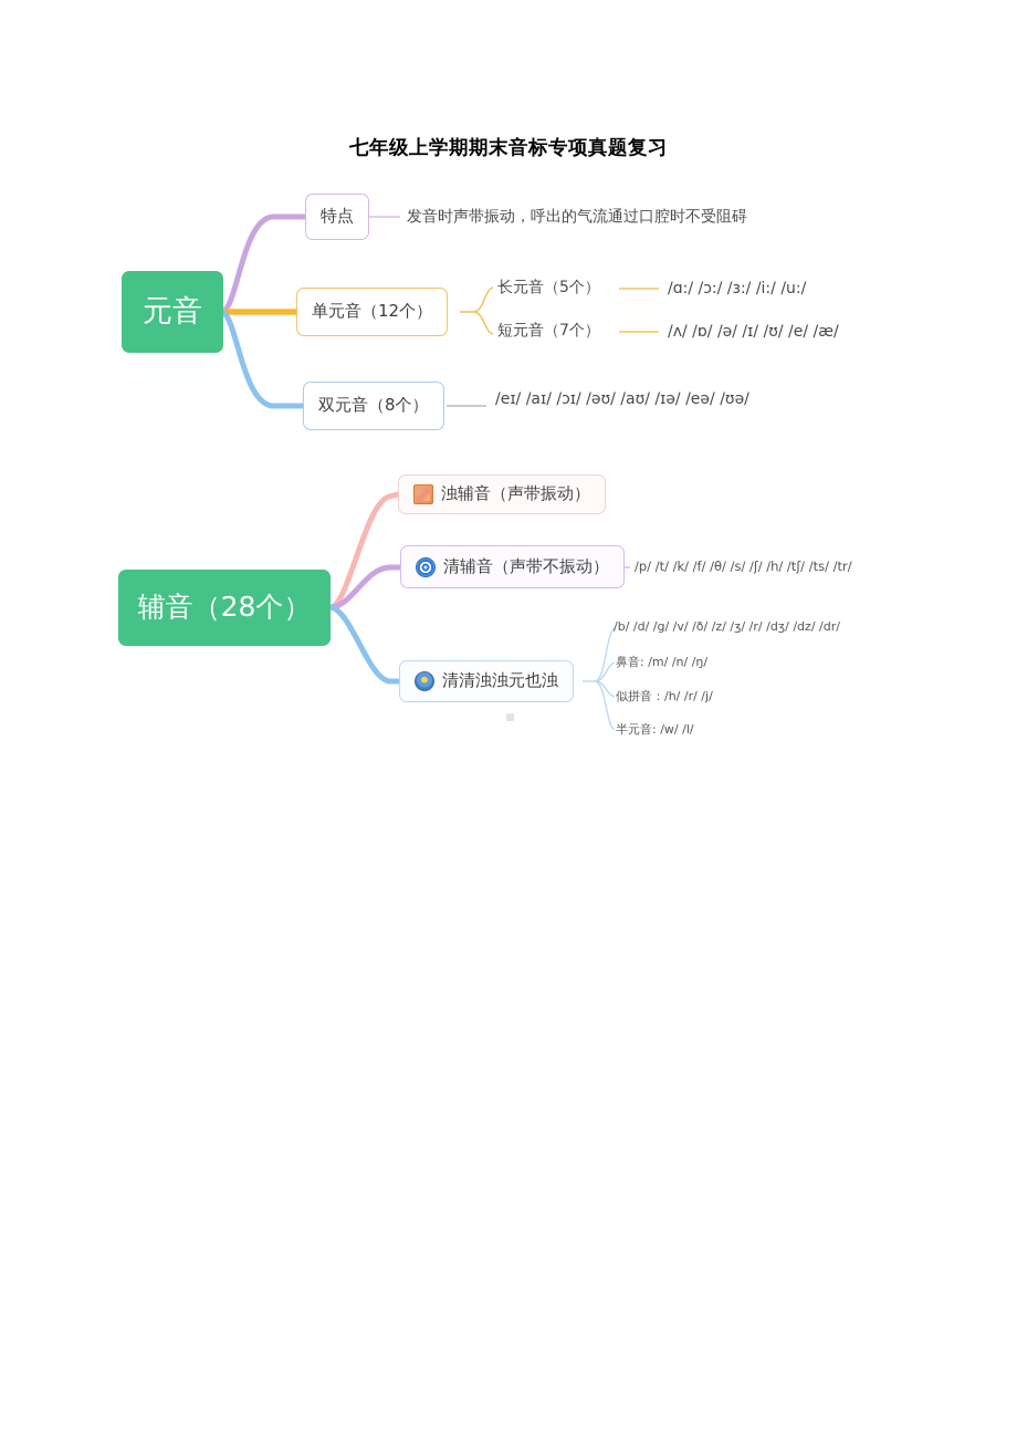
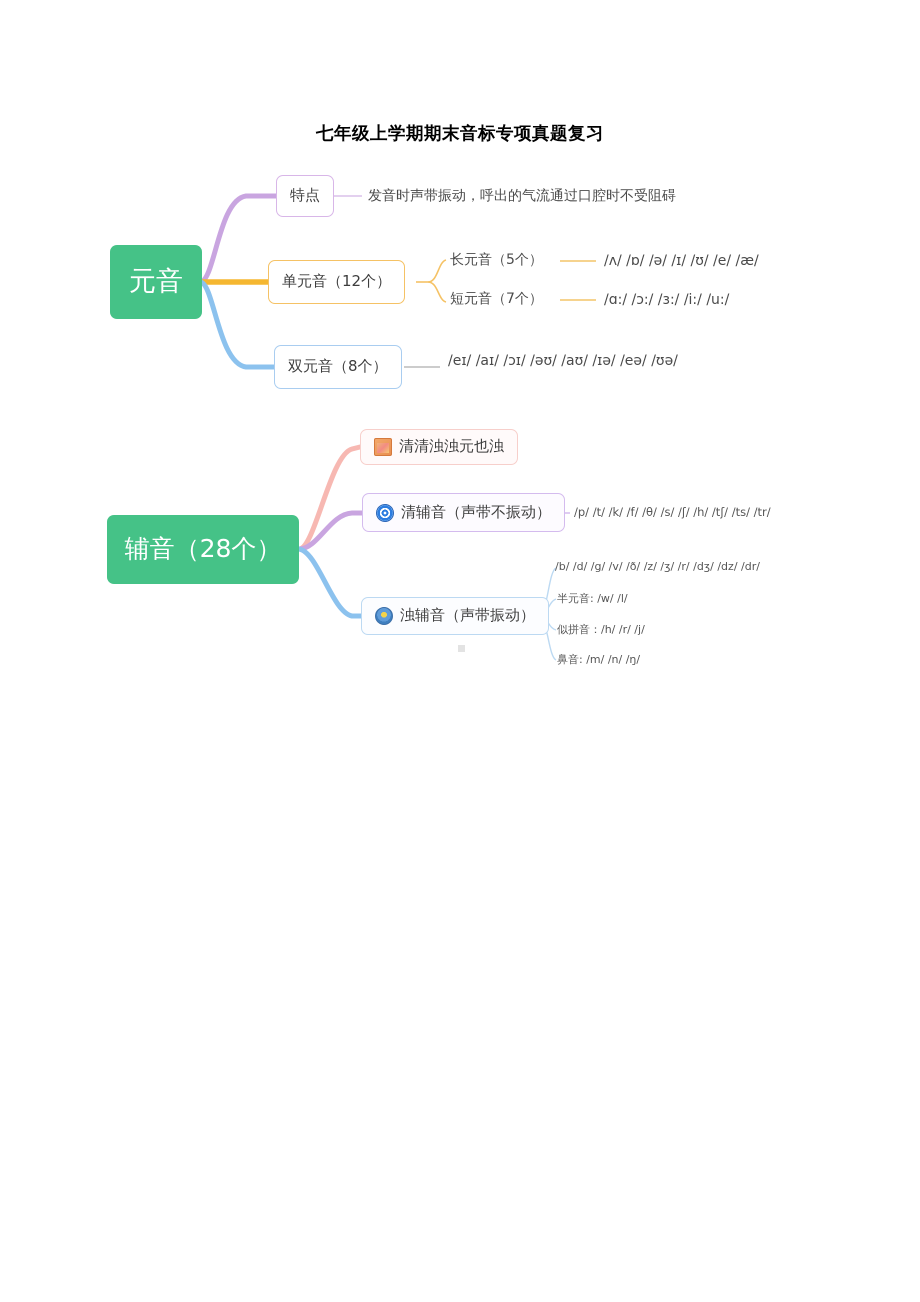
  七年级上学期期末音标专项真题复习
  元音
  特点
  发音时声带振动，呼出的气流通过口腔时不受阻碍
  单元音（12个）
  长元音（5个）
- /ɑ:/ /ɔ:/ /ɜ:/ /i:/ /u:/
+ /ʌ/ /ɒ/ /ə/ /ɪ/ /ʊ/ /e/ /æ/
  短元音（7个）
- /ʌ/ /ɒ/ /ə/ /ɪ/ /ʊ/ /e/ /æ/
+ /ɑ:/ /ɔ:/ /ɜ:/ /i:/ /u:/
  双元音（8个）
  /eɪ/ /aɪ/ /ɔɪ/ /əʊ/ /aʊ/ /ɪə/ /eə/ /ʊə/
  辅音（28个）
- 浊辅音（声带振动）
+ 清清浊浊元也浊
  清辅音（声带不振动）
  /p/ /t/ /k/ /f/ /θ/ /s/ /ʃ/ /h/ /tʃ/ /ts/ /tr/
- 清清浊浊元也浊
+ 浊辅音（声带振动）
  /b/ /d/ /g/ /v/ /ð/ /z/ /ʒ/ /r/ /dʒ/ /dz/ /dr/
- 鼻音: /m/ /n/ /ŋ/
+ 半元音: /w/ /l/
  似拼音：/h/ /r/ /j/
- 半元音: /w/ /l/
+ 鼻音: /m/ /n/ /ŋ/
